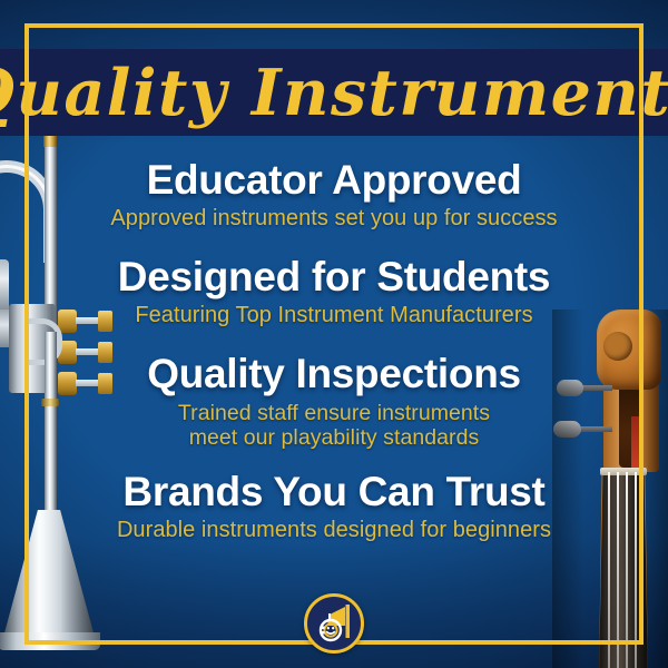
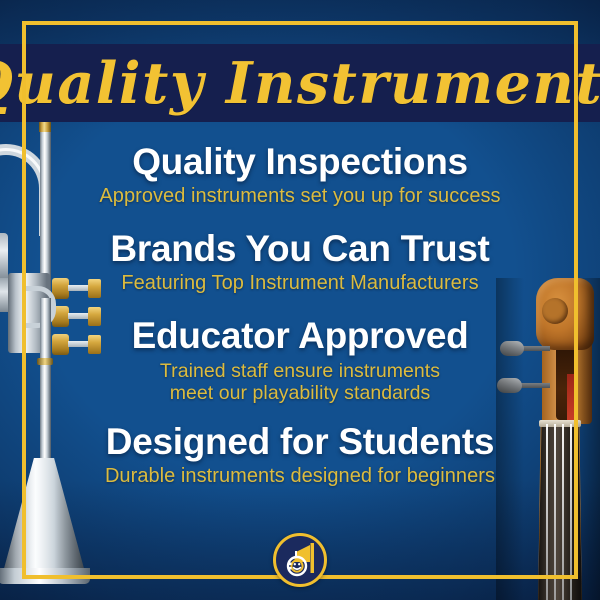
  uality Instrument
- Educator Approved
+ Quality Inspections
  Approved instruments set you up for success
- Designed for Students
+ Brands You Can Trust
  Featuring Top Instrument Manufacturers
- Quality Inspections
+ Educator Approved
  Trained staff ensure instruments
  meet our playability standards
- Brands You Can Trust
+ Designed for Students
  Durable instruments designed for beginners
